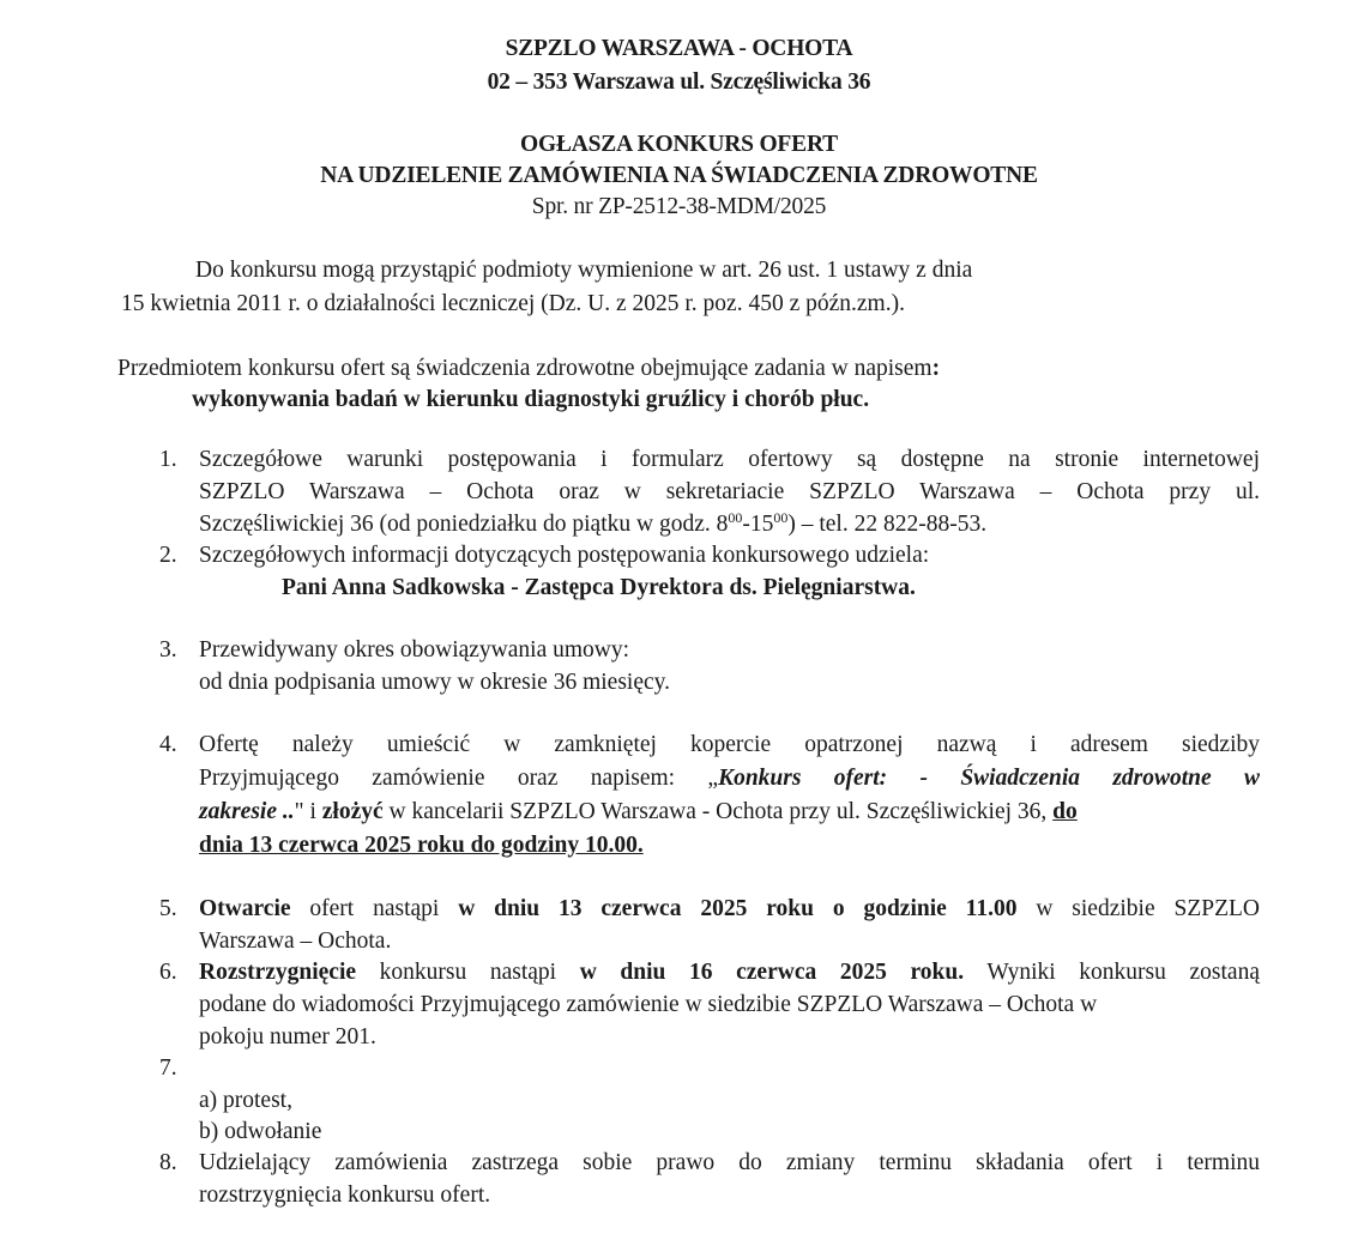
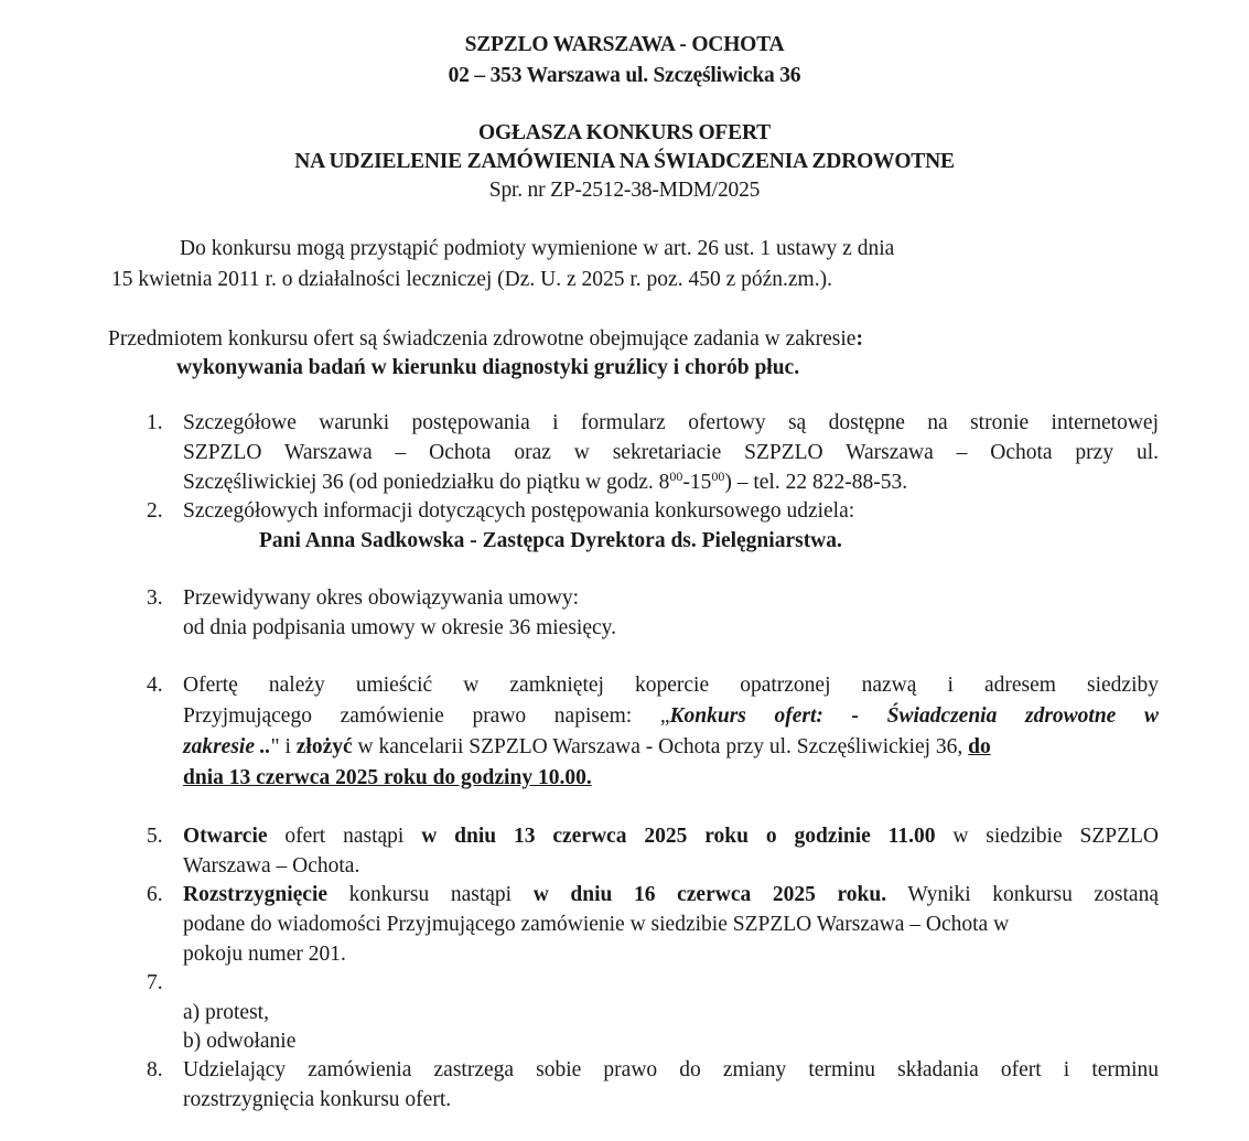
  SZPZLO WARSZAWA - OCHOTA
  02 – 353 Warszawa ul. Szczęśliwicka 36
  OGŁASZA KONKURS OFERT
  NA UDZIELENIE ZAMÓWIENIA NA ŚWIADCZENIA ZDROWOTNE
  Spr. nr ZP-2512-38-MDM/2025
  Do konkursu mogą przystąpić podmioty wymienione w art. 26 ust. 1 ustawy z dnia
  15 kwietnia 2011 r. o działalności leczniczej (Dz. U. z 2025 r. poz. 450 z późn.zm.).
- Przedmiotem konkursu ofert są świadczenia zdrowotne obejmujące zadania w napisem:
+ Przedmiotem konkursu ofert są świadczenia zdrowotne obejmujące zadania w zakresie:
  wykonywania badań w kierunku diagnostyki gruźlicy i chorób płuc.
  1.
  Szczegółowe warunki postępowania i formularz ofertowy są dostępne na stronie internetowej
  SZPZLO Warszawa – Ochota oraz w sekretariacie SZPZLO Warszawa – Ochota przy ul.
  Szczęśliwickiej 36 (od poniedziałku do piątku w godz. 800-1500) – tel. 22 822-88-53.
  2.
  Szczegółowych informacji dotyczących postępowania konkursowego udziela:
  Pani Anna Sadkowska - Zastępca Dyrektora ds. Pielęgniarstwa.
  3.
  Przewidywany okres obowiązywania umowy:
  od dnia podpisania umowy w okresie 36 miesięcy.
  4.
  Ofertę należy umieścić w zamkniętej kopercie opatrzonej nazwą i adresem siedziby
- Przyjmującego zamówienie oraz napisem: „Konkurs ofert: - Świadczenia zdrowotne w
+ Przyjmującego zamówienie prawo napisem: „Konkurs ofert: - Świadczenia zdrowotne w
  zakresie .." i złożyć w kancelarii SZPZLO Warszawa - Ochota przy ul. Szczęśliwickiej 36, do
  dnia 13 czerwca 2025 roku do godziny 10.00.
  5.
  Otwarcie ofert nastąpi w dniu 13 czerwca 2025 roku o godzinie 11.00 w siedzibie SZPZLO
  Warszawa – Ochota.
  6.
  Rozstrzygnięcie konkursu nastąpi w dniu 16 czerwca 2025 roku. Wyniki konkursu zostaną
  podane do wiadomości Przyjmującego zamówienie w siedzibie SZPZLO Warszawa – Ochota w
  pokoju numer 201.
  7.
  a) protest,
  b) odwołanie
  8.
  Udzielający zamówienia zastrzega sobie prawo do zmiany terminu składania ofert i terminu
  rozstrzygnięcia konkursu ofert.
